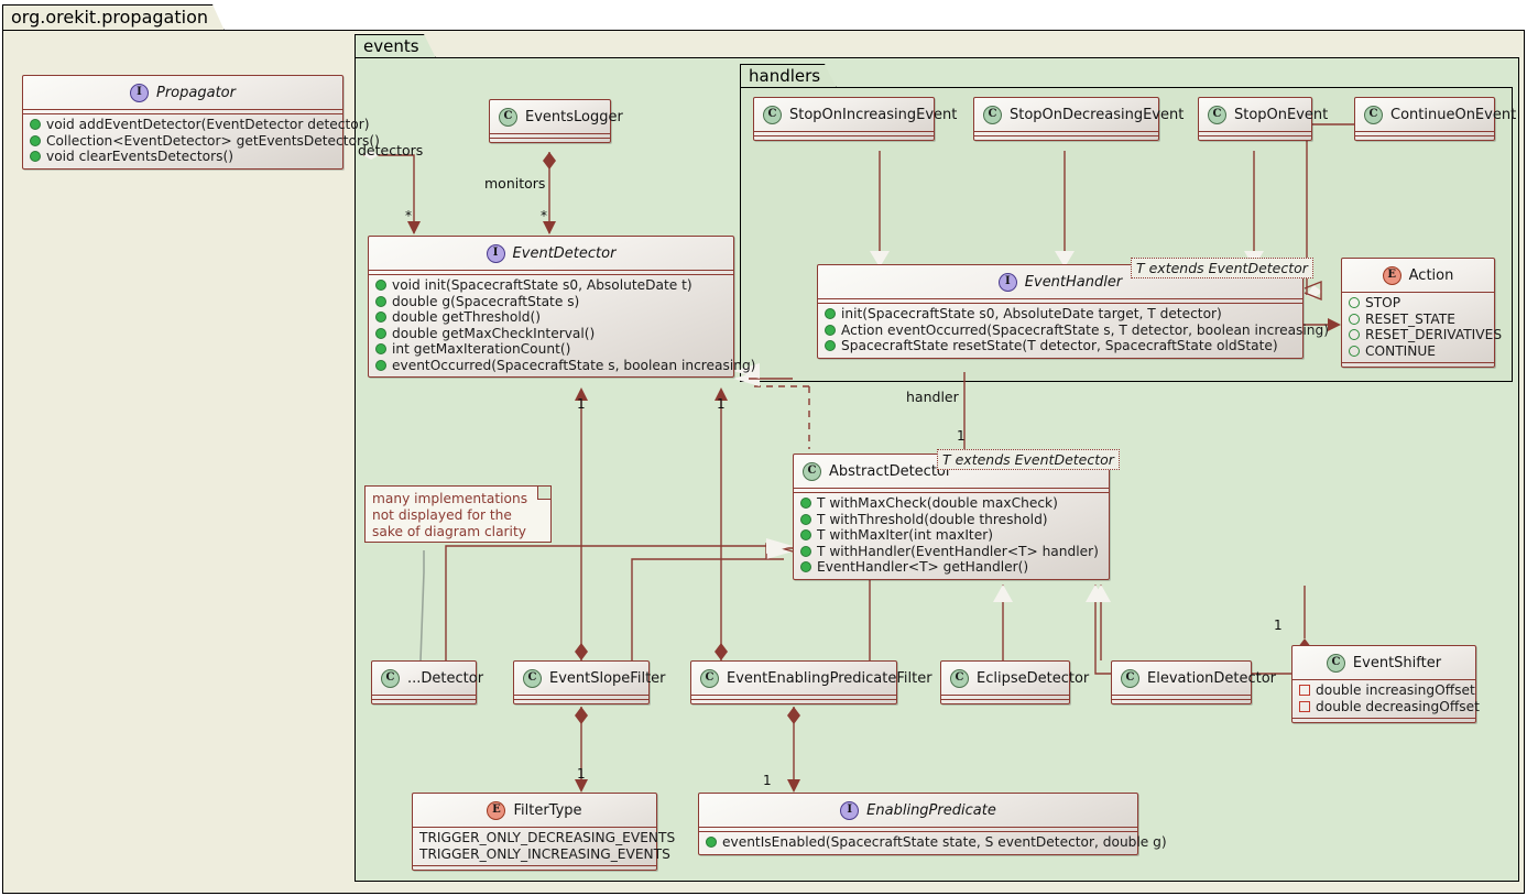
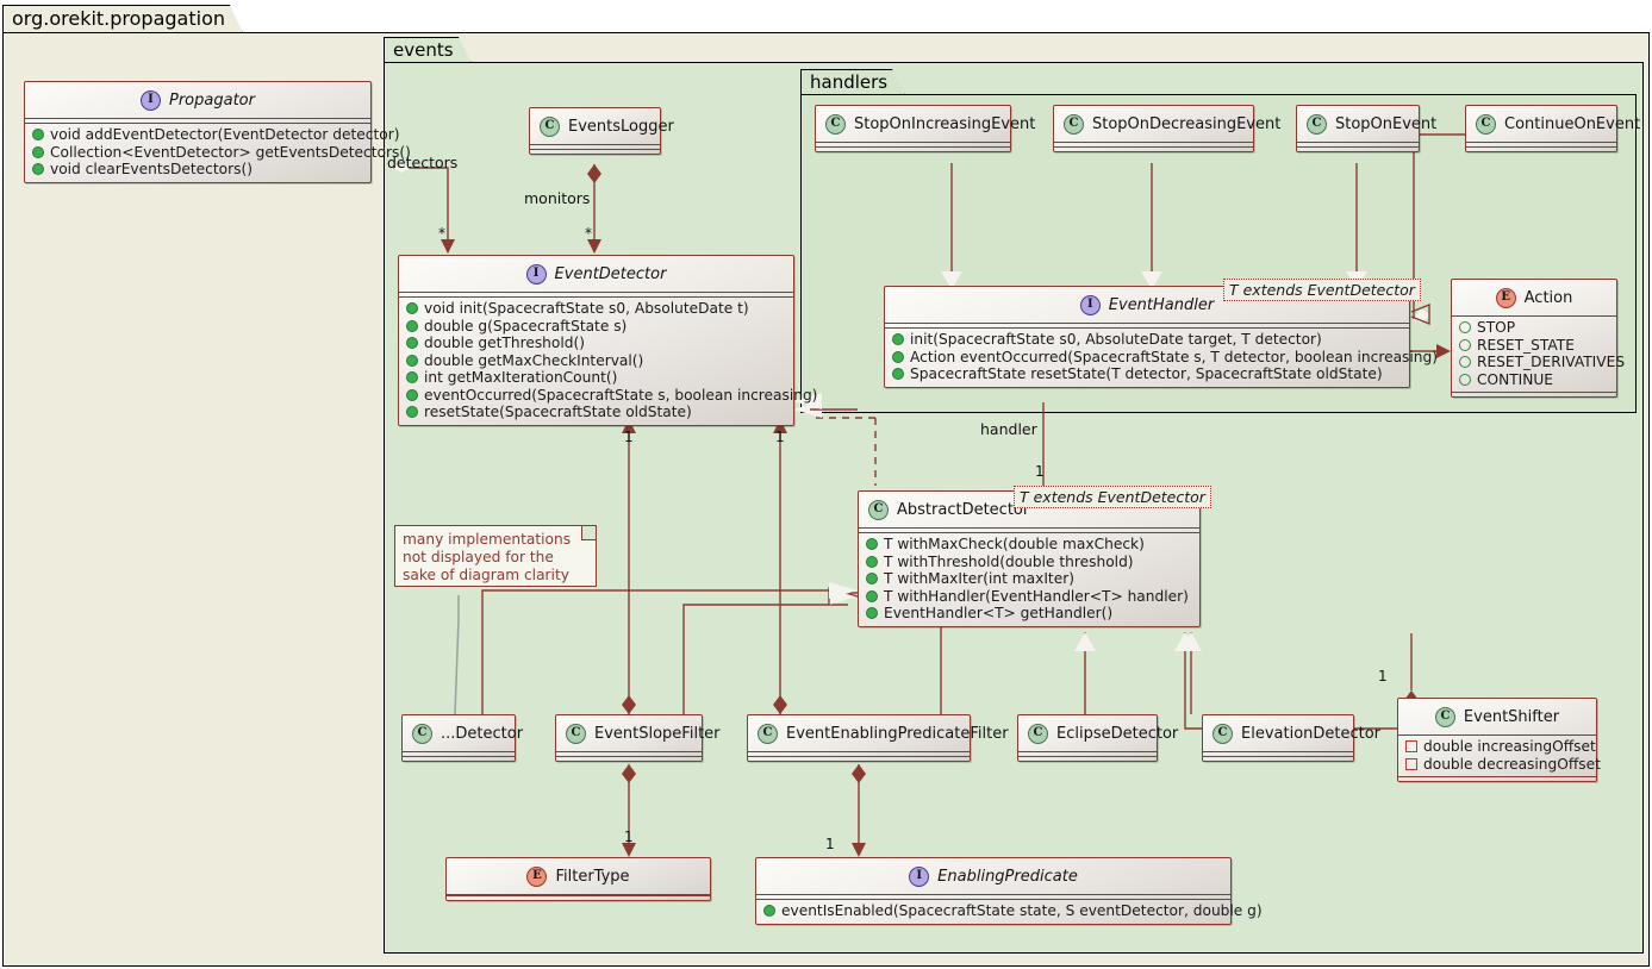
  org.orekit.propagation
  events
  handlers
  detectors
  *
  monitors
  *
  handler
  1
  1
  1
  1
  1
  1
  many implementations
  not displayed for the
  sake of diagram clarity
  I
  Propagator
  void addEventDetector(EventDetector detector)
  Collection<EventDetector> getEventsDetectors()
  void clearEventsDetectors()
  C
  EventsLogger
  I
  EventDetector
  void init(SpacecraftState s0, AbsoluteDate t)
  double g(SpacecraftState s)
  double getThreshold()
  double getMaxCheckInterval()
  int getMaxIterationCount()
  eventOccurred(SpacecraftState s, boolean increasing)
+ resetState(SpacecraftState oldState)
  C
  StopOnIncreasingEvent
  C
  StopOnDecreasingEvent
  C
  StopOnEvent
  C
  ContinueOnEvent
  I
  EventHandler
  init(SpacecraftState s0, AbsoluteDate target, T detector)
  Action eventOccurred(SpacecraftState s, T detector, boolean increasing)
  SpacecraftState resetState(T detector, SpacecraftState oldState)
  T extends EventDetector
  E
  Action
  STOP
  RESET_STATE
  RESET_DERIVATIVES
  CONTINUE
  C
  AbstractDetector
  T withMaxCheck(double maxCheck)
  T withThreshold(double threshold)
  T withMaxIter(int maxIter)
  T withHandler(EventHandler<T> handler)
  EventHandler<T> getHandler()
  T extends EventDetector
  C
  ...Detector
  C
  EventSlopeFilter
  C
  EventEnablingPredicateFilter
  C
  EclipseDetector
  C
  ElevationDetector
  C
  EventShifter
  double increasingOffset
  double decreasingOffset
  E
  FilterType
- TRIGGER_ONLY_DECREASING_EVENTS
- TRIGGER_ONLY_INCREASING_EVENTS
  I
  EnablingPredicate
  eventIsEnabled(SpacecraftState state, S eventDetector, double g)
